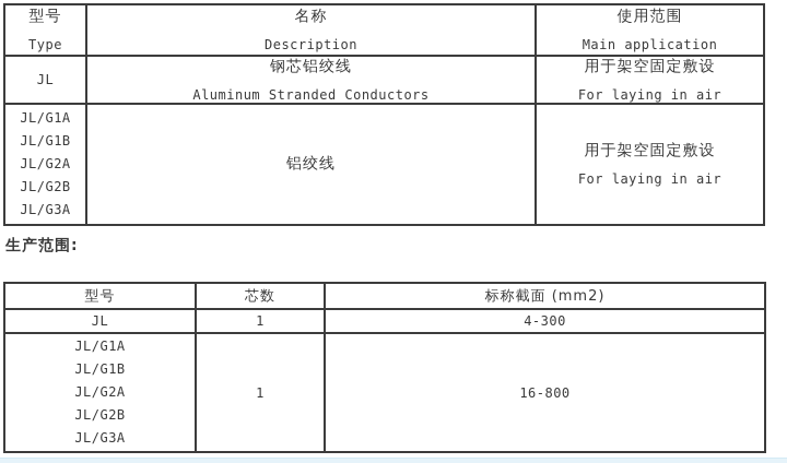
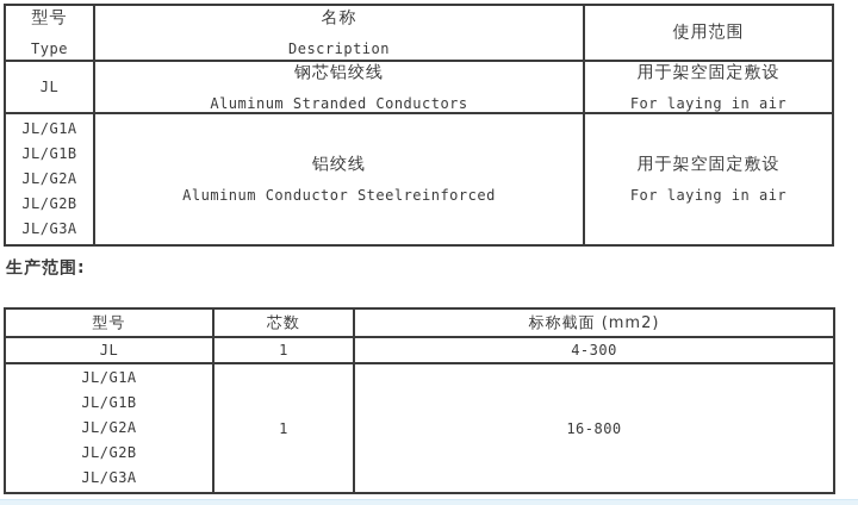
  型号
  Type
  名称
  Description
  使用范围
- Main application
  JL
  钢芯铝绞线
  Aluminum Stranded Conductors
  用于架空固定敷设
  For laying in air
  JL/G1A
  JL/G1B
  JL/G2A
  JL/G2B
  JL/G3A
  铝绞线
+ Aluminum Conductor Steelreinforced
  用于架空固定敷设
  For laying in air
  生产范围:
  型号
  芯数
  标称截面 (mm2)
  JL
  1
  4-300
  JL/G1A
  JL/G1B
  JL/G2A
  JL/G2B
  JL/G3A
  1
  16-800
